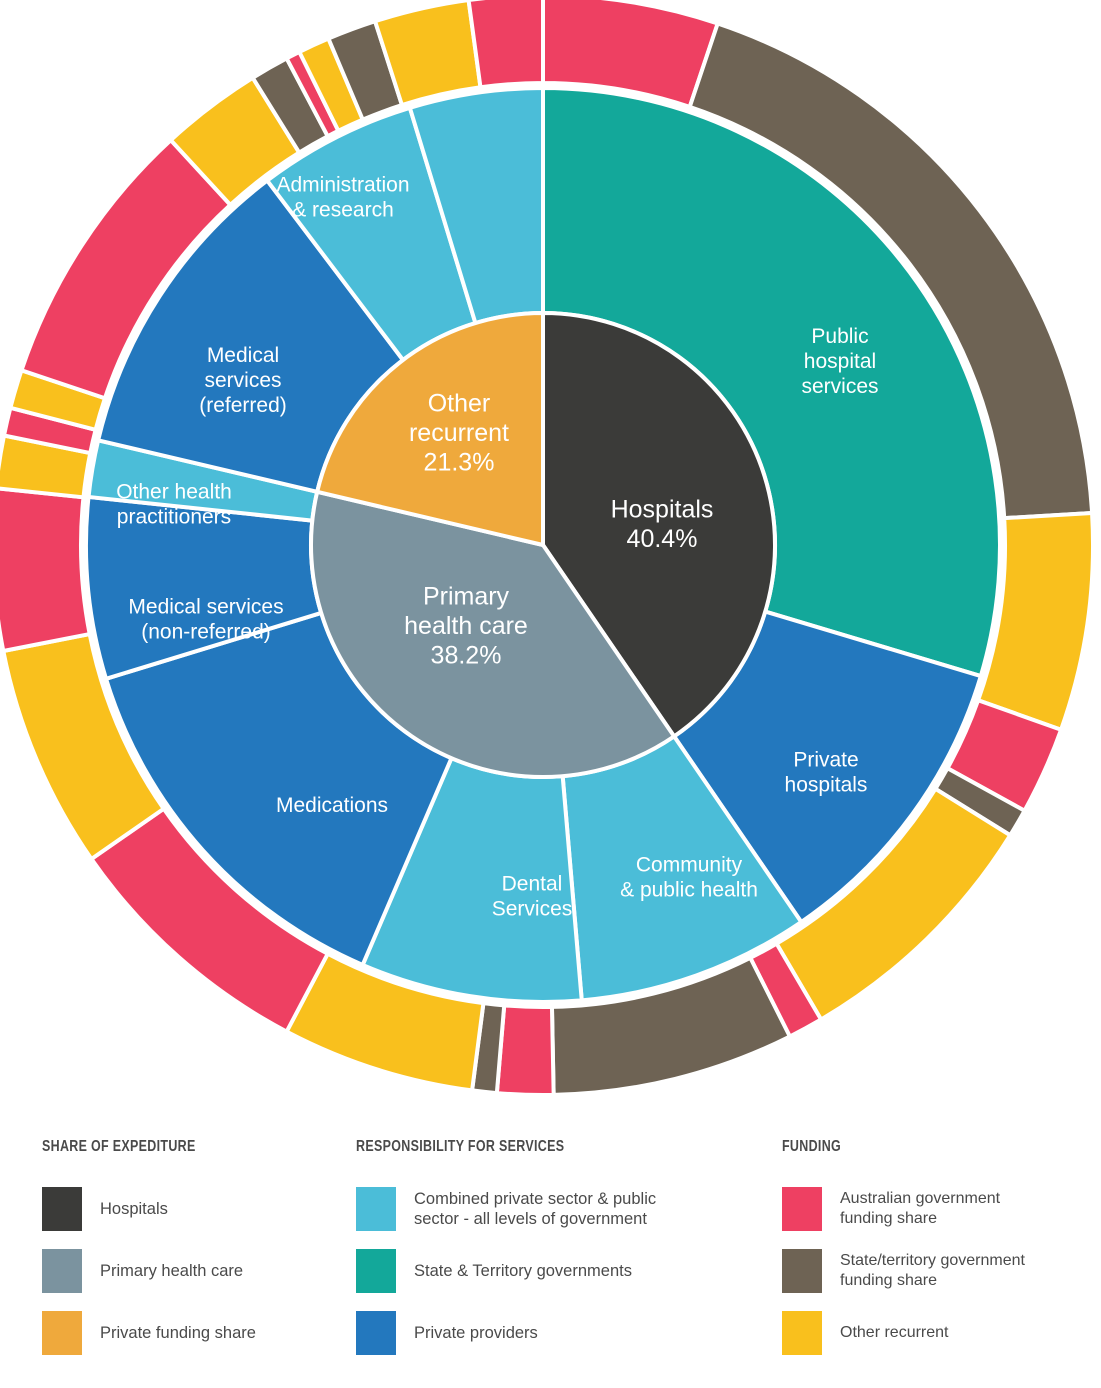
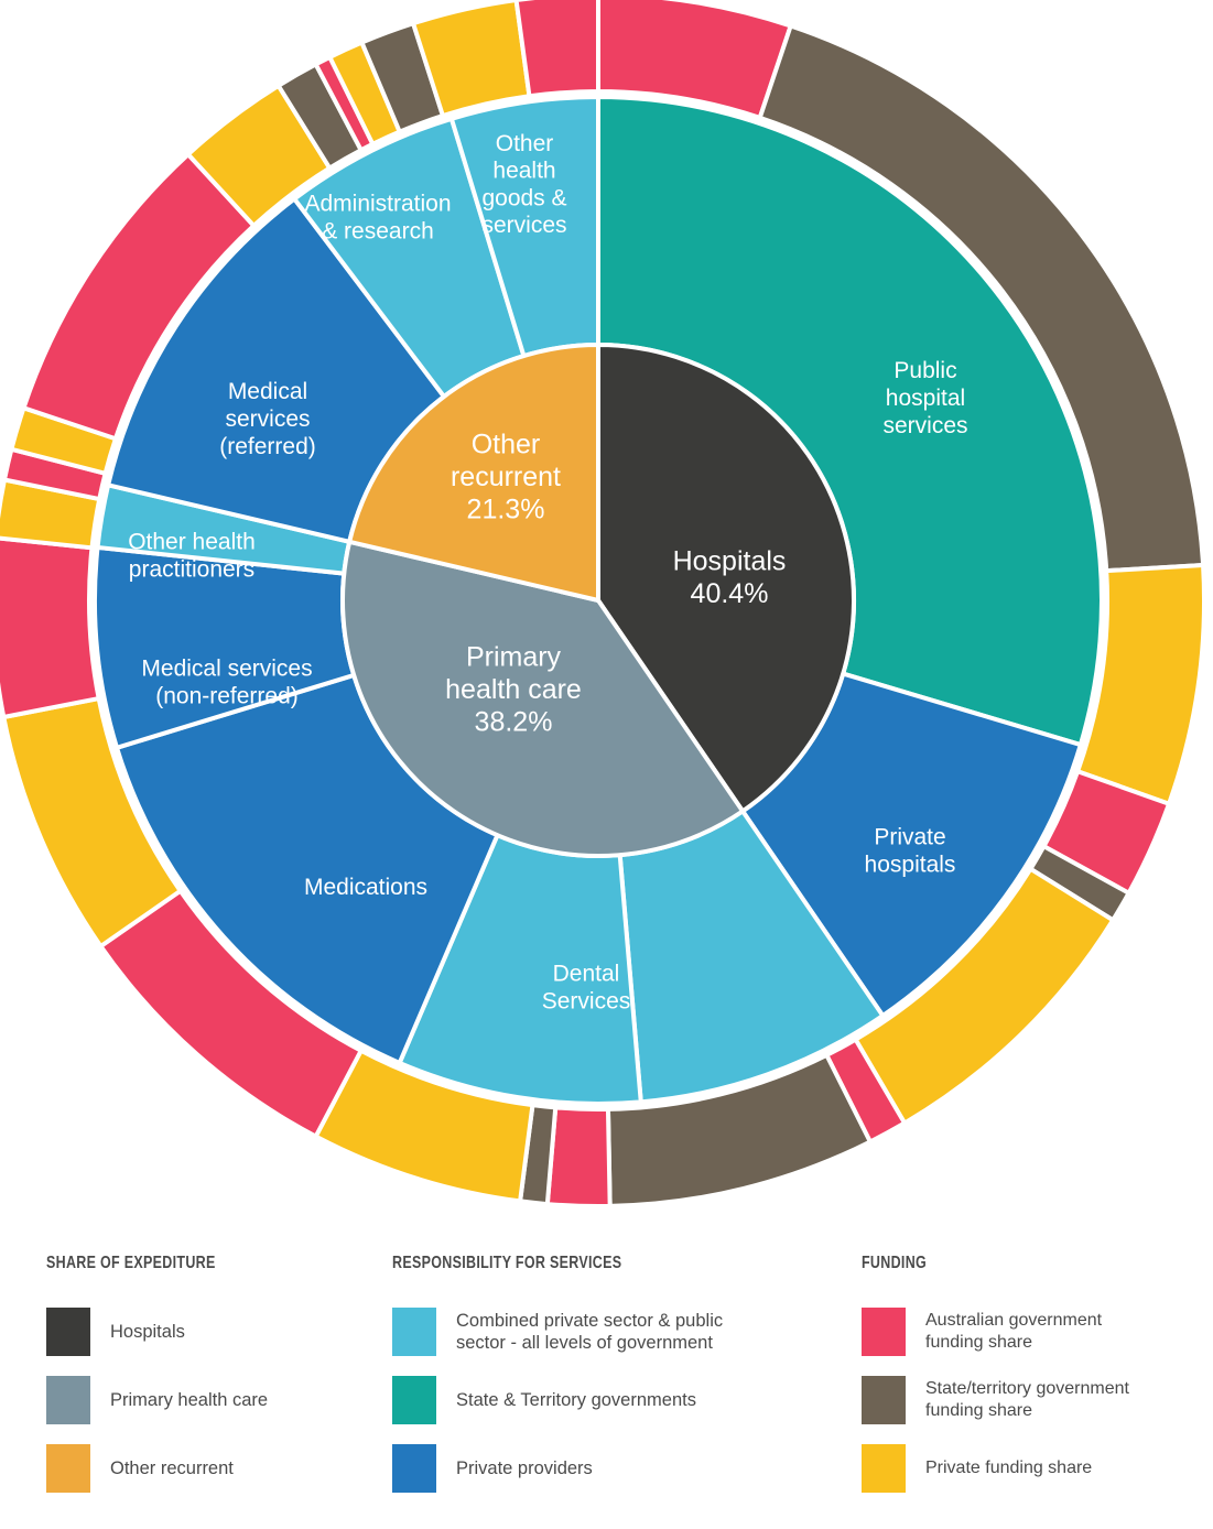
  Hospitals 40.4%
  Primary health care 38.2%
  Other recurrent 21.3%
  Public hospital services
  Private hospitals
- Community & public health
  Dental Services
  Medications
  Medical services (non-referred)
  Other health practitioners
  Medical services (referred)
  Administration & research
+ Other health goods & services
  SHARE OF EXPEDITURE
  Hospitals
  Primary health care
- Private funding share
+ Other recurrent
  RESPONSIBILITY FOR SERVICES
  Combined private sector & public
  sector - all levels of government
  State & Territory governments
  Private providers
  FUNDING
  Australian government
  funding share
  State/territory government
  funding share
- Other recurrent
+ Private funding share
